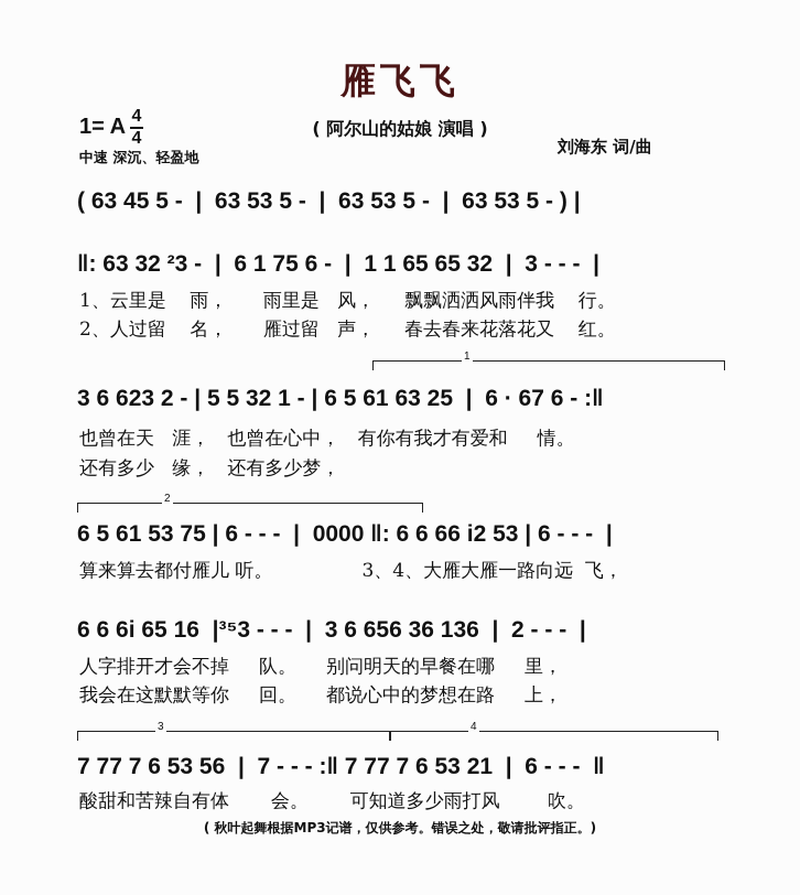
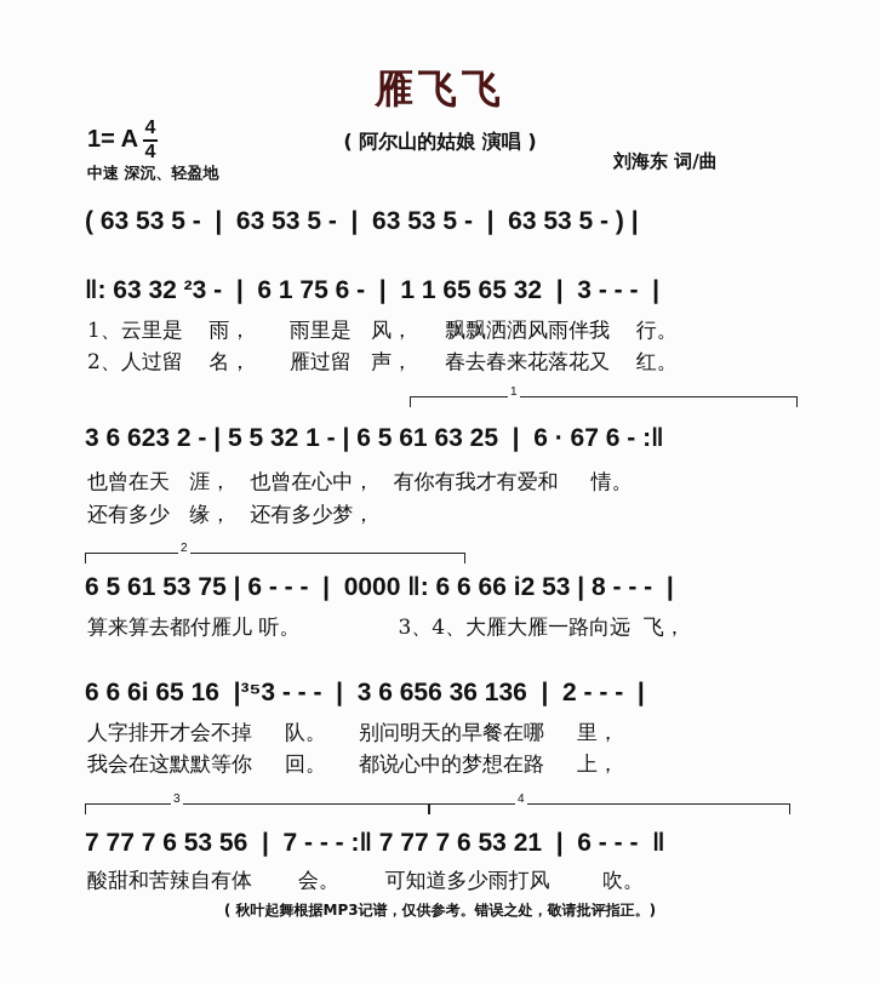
  雁飞飞
  1= A
  4
  4
  中速 深沉、轻盈地
  ( 阿尔山的姑娘 演唱 )
  刘海东 词/曲
- ( 63 45 5 - | 63 53 5 - | 63 53 5 - | 63 53 5 - ) |
+ ( 63 53 5 - | 63 53 5 - | 63 53 5 - | 63 53 5 - ) |
  ‖: 63 32 ²3 - | 6 1 75 6 - | 1 1 65 65 32 | 3 - - - |
  1、云里是 雨， 雨里是 风， 飘飘洒洒风雨伴我 行。
  2、人过留 名， 雁过留 声， 春去春来花落花又 红。
  1
  3 6 623 2 - | 5 5 32 1 - | 6 5 61 63 25 | 6 · 67 6 - :‖
  也曾在天 涯， 也曾在心中， 有你有我才有爱和 情。
  还有多少 缘， 还有多少梦，
  2
- 6 5 61 53 75 | 6 - - - | 0000 ‖: 6 6 66 i2 53 | 6 - - - |
+ 6 5 61 53 75 | 6 - - - | 0000 ‖: 6 6 66 i2 53 | 8 - - - |
  算来算去都付雁儿 听。 3、4、大雁大雁一路向远 飞，
  6 6 6i 65 16 |³⁵3 - - - | 3 6 656 36 136 | 2 - - - |
  人字排开才会不掉 队。 别问明天的早餐在哪 里，
  我会在这默默等你 回。 都说心中的梦想在路 上，
  3
  4
  7 77 7 6 53 56 | 7 - - - :‖ 7 77 7 6 53 21 | 6 - - - ‖
  酸甜和苦辣自有体 会。 可知道多少雨打风 吹。
  ( 秋叶起舞根据MP3记谱，仅供参考。错误之处，敬请批评指正。)
